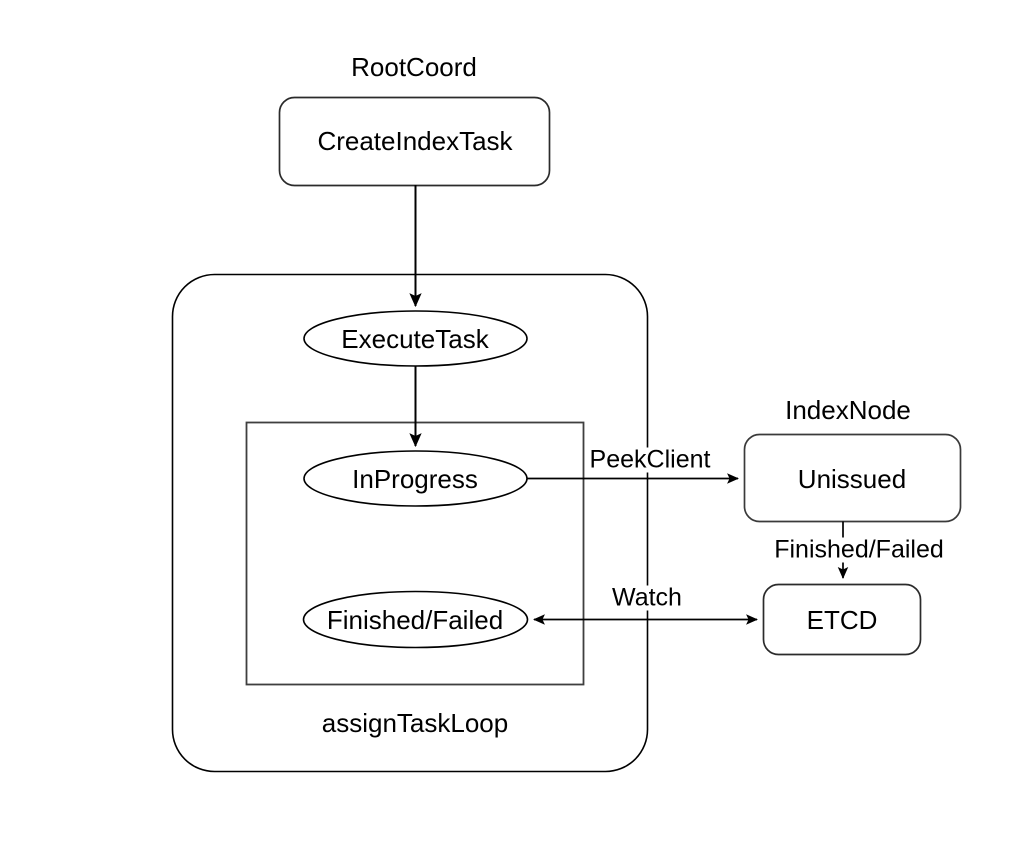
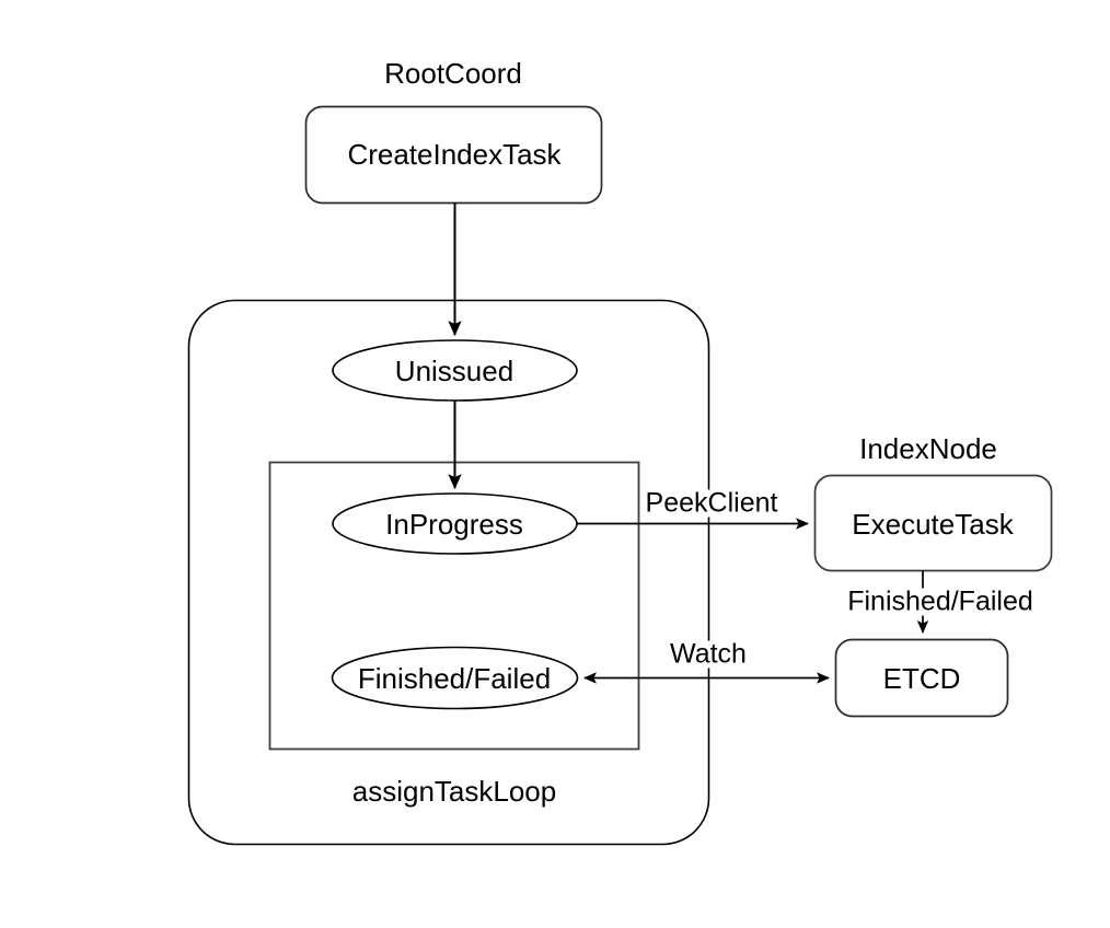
  RootCoord
  IndexNode
  assignTaskLoop
  CreateIndexTask
- ExecuteTask
+ Unissued
  InProgress
  Finished/Failed
- Unissued
+ ExecuteTask
  ETCD
  PeekClient
  Finished/Failed
  Watch
